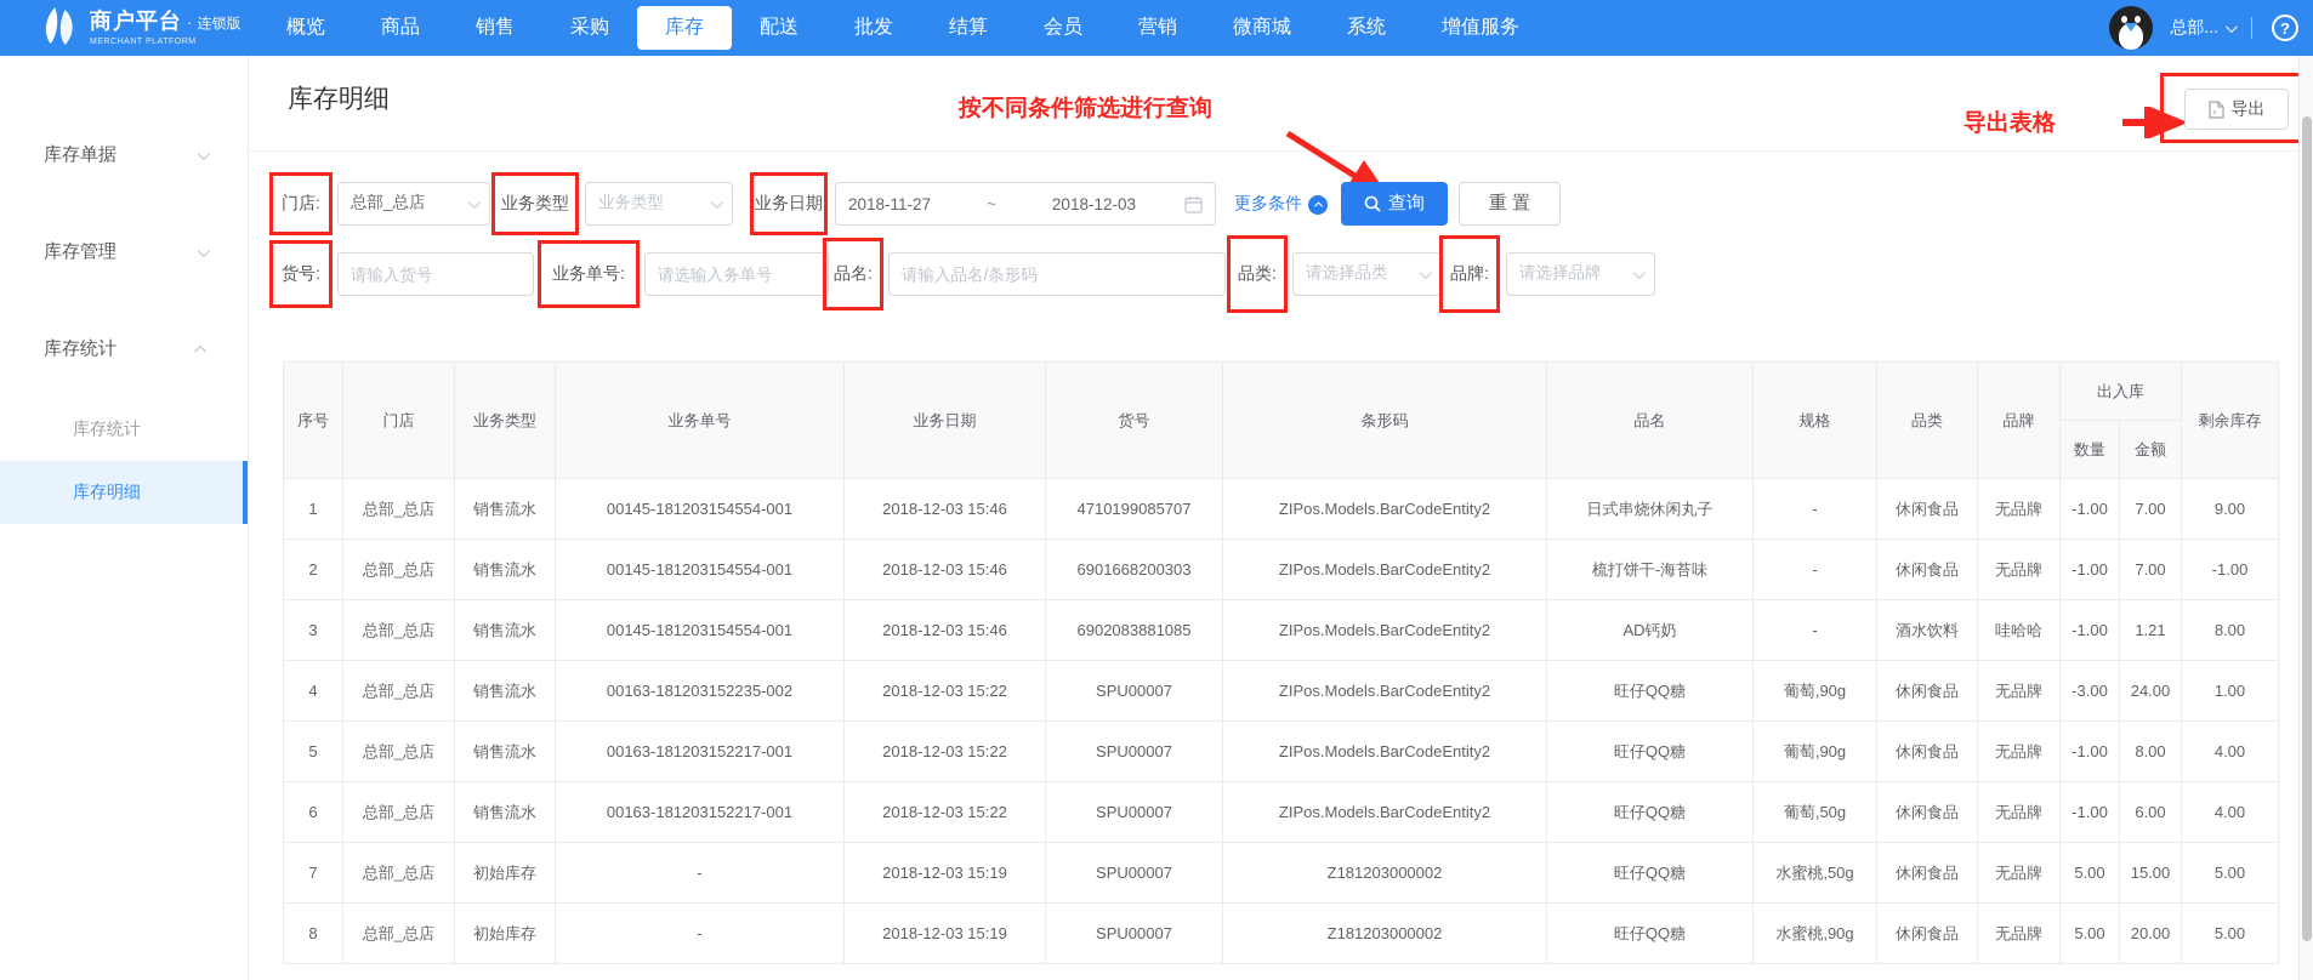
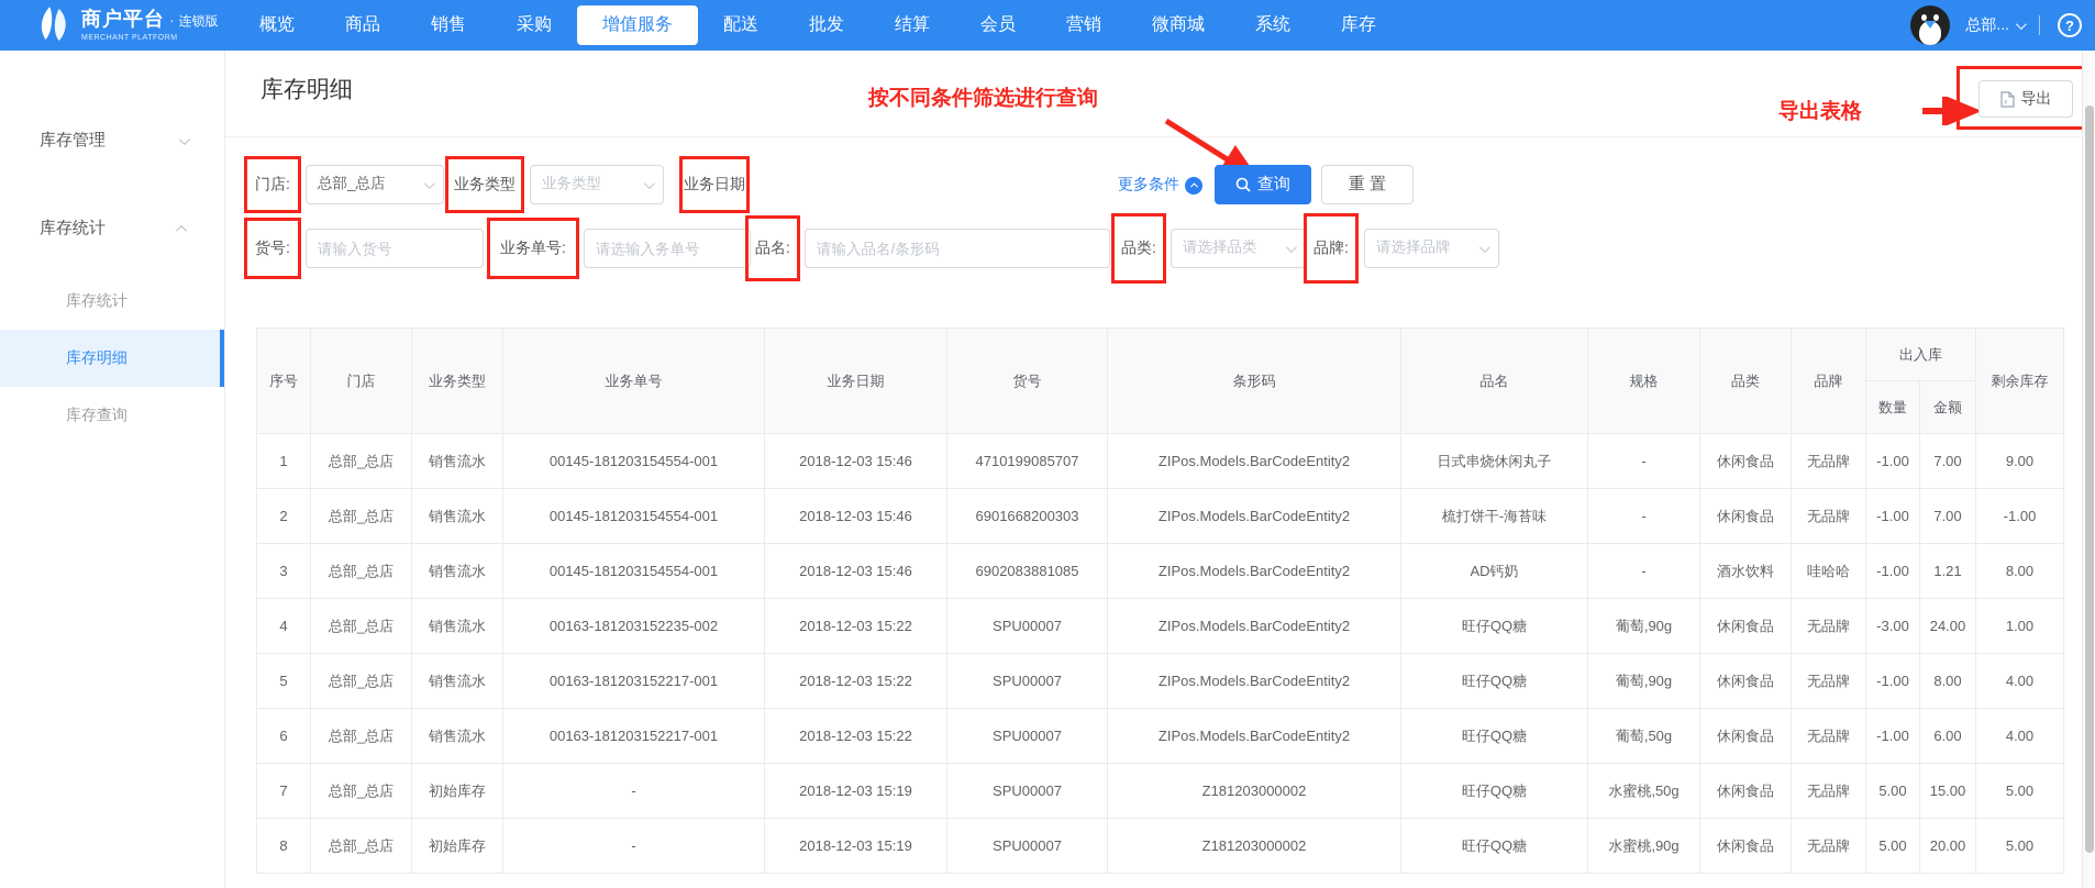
  商户平台
  ·
  连锁版
  概览
  商品
  销售
  采购
- 库存
+ 增值服务
  配送
  批发
  结算
  会员
  营销
  微商城
  系统
- 增值服务
+ 库存
  总部...
  ?
- 库存单据
  库存管理
  库存统计
  库存统计
  库存明细
+ 库存查询
  库存明细
  按不同条件筛选进行查询
  导出表格
  导出
  门店:
  总部_总店
  业务类型
  业务类型
  业务日期
- 2018-11-27
- ~
- 2018-12-03
  更多条件
  查询
  重 置
  货号:
  请输入货号
  业务单号:
  请选输入务单号
  品名:
  请输入品名/条形码
  品类:
  请选择品类
  品牌:
  请选择品牌
  序号	门店	业务类型	业务单号	业务日期	货号	条形码	品名	规格	品类	品牌	出入库	剩余库存
  数量	金额
  1	总部_总店	销售流水	00145-181203154554-001	2018-12-03 15:46	4710199085707	ZIPos.Models.BarCodeEntity2	日式串烧休闲丸子	-	休闲食品	无品牌	-1.00	7.00	9.00
  2	总部_总店	销售流水	00145-181203154554-001	2018-12-03 15:46	6901668200303	ZIPos.Models.BarCodeEntity2	梳打饼干-海苔味	-	休闲食品	无品牌	-1.00	7.00	-1.00
  3	总部_总店	销售流水	00145-181203154554-001	2018-12-03 15:46	6902083881085	ZIPos.Models.BarCodeEntity2	AD钙奶	-	酒水饮料	哇哈哈	-1.00	1.21	8.00
  4	总部_总店	销售流水	00163-181203152235-002	2018-12-03 15:22	SPU00007	ZIPos.Models.BarCodeEntity2	旺仔QQ糖	葡萄,90g	休闲食品	无品牌	-3.00	24.00	1.00
  5	总部_总店	销售流水	00163-181203152217-001	2018-12-03 15:22	SPU00007	ZIPos.Models.BarCodeEntity2	旺仔QQ糖	葡萄,90g	休闲食品	无品牌	-1.00	8.00	4.00
  6	总部_总店	销售流水	00163-181203152217-001	2018-12-03 15:22	SPU00007	ZIPos.Models.BarCodeEntity2	旺仔QQ糖	葡萄,50g	休闲食品	无品牌	-1.00	6.00	4.00
  7	总部_总店	初始库存	-	2018-12-03 15:19	SPU00007	Z181203000002	旺仔QQ糖	水蜜桃,50g	休闲食品	无品牌	5.00	15.00	5.00
  8	总部_总店	初始库存	-	2018-12-03 15:19	SPU00007	Z181203000002	旺仔QQ糖	水蜜桃,90g	休闲食品	无品牌	5.00	20.00	5.00
